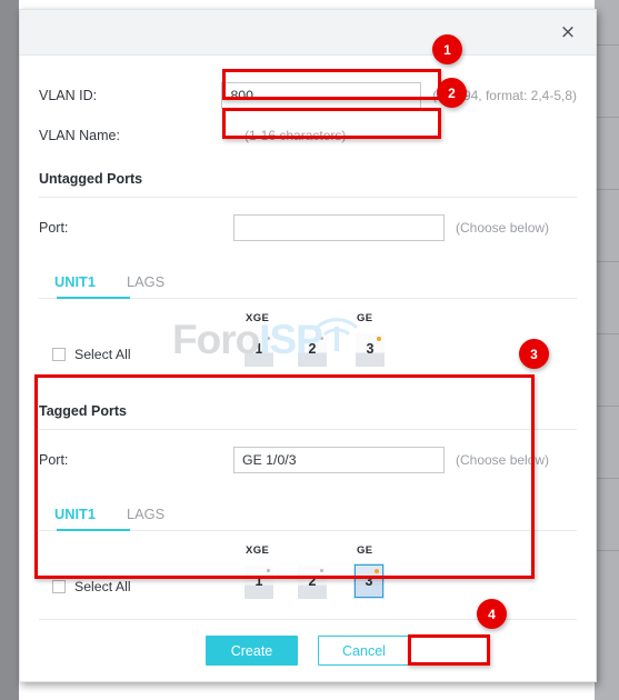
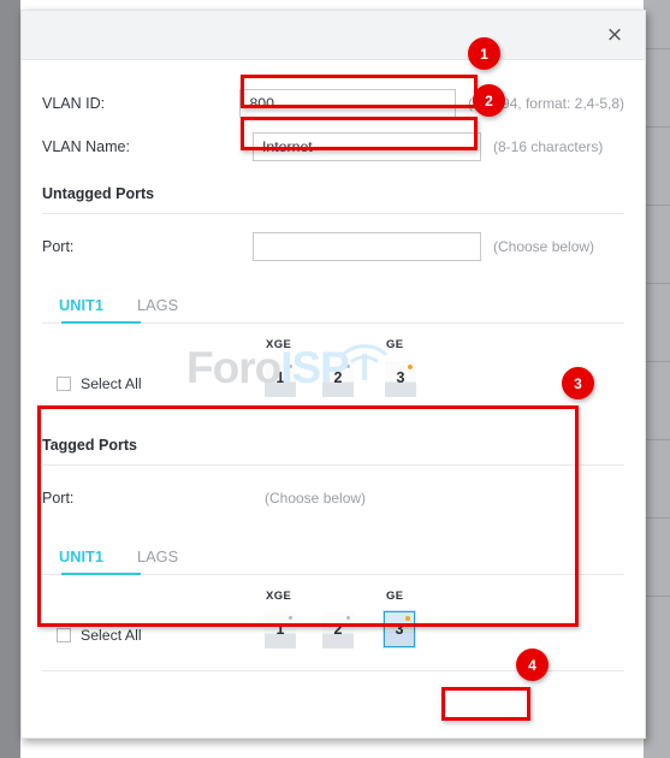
  ×
  VLAN ID:
  800
  (94, format: 2,4-5,8)
  VLAN Name:
+ Internet
- (1-16 characters)
+ (8-16 characters)
  Untagged Ports
  Port:
  (Choose below)
  UNIT1
  LAGS
  XGE
  GE
  Select All
  1
  2
  3
  Tagged Ports
  Port:
- GE 1/0/3
  (Choose below)
  UNIT1
  LAGS
  XGE
  GE
  Select All
  1
  2
  3
- Create
- Cancel
  ForoISP
  1
  2
  3
  4
